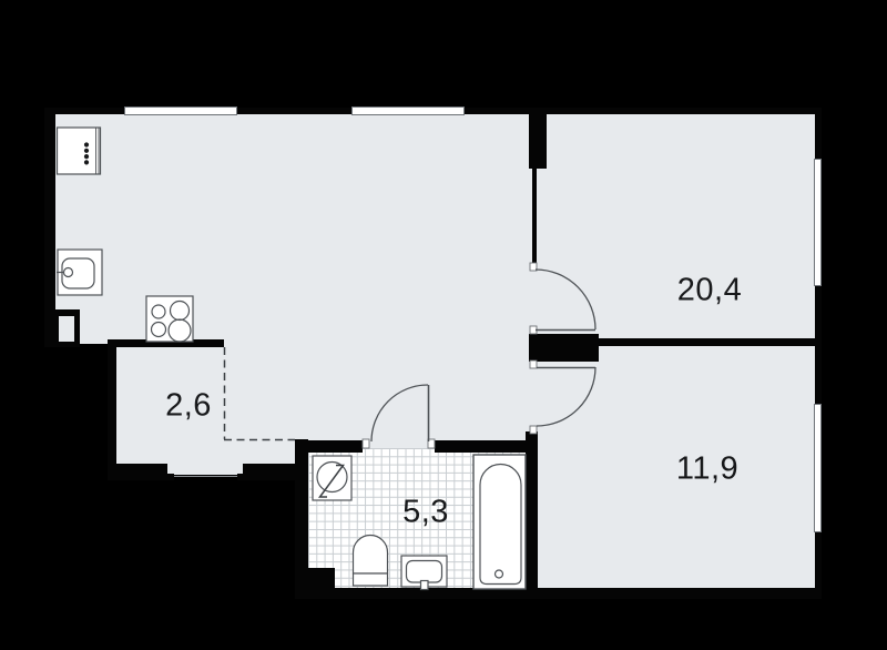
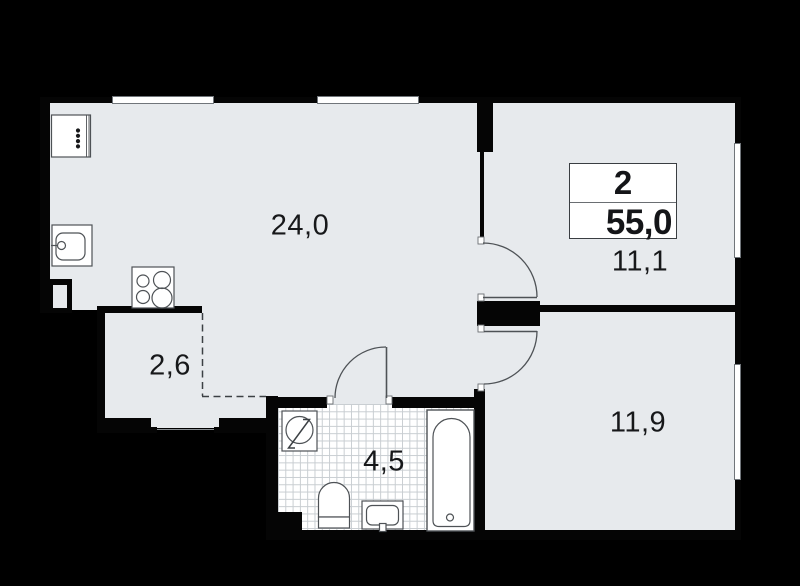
+ 24,0
- 20,4
+ 11,1
  11,9
  2,6
- 5,3
+ 4,5
+ 2
+ 55,0
